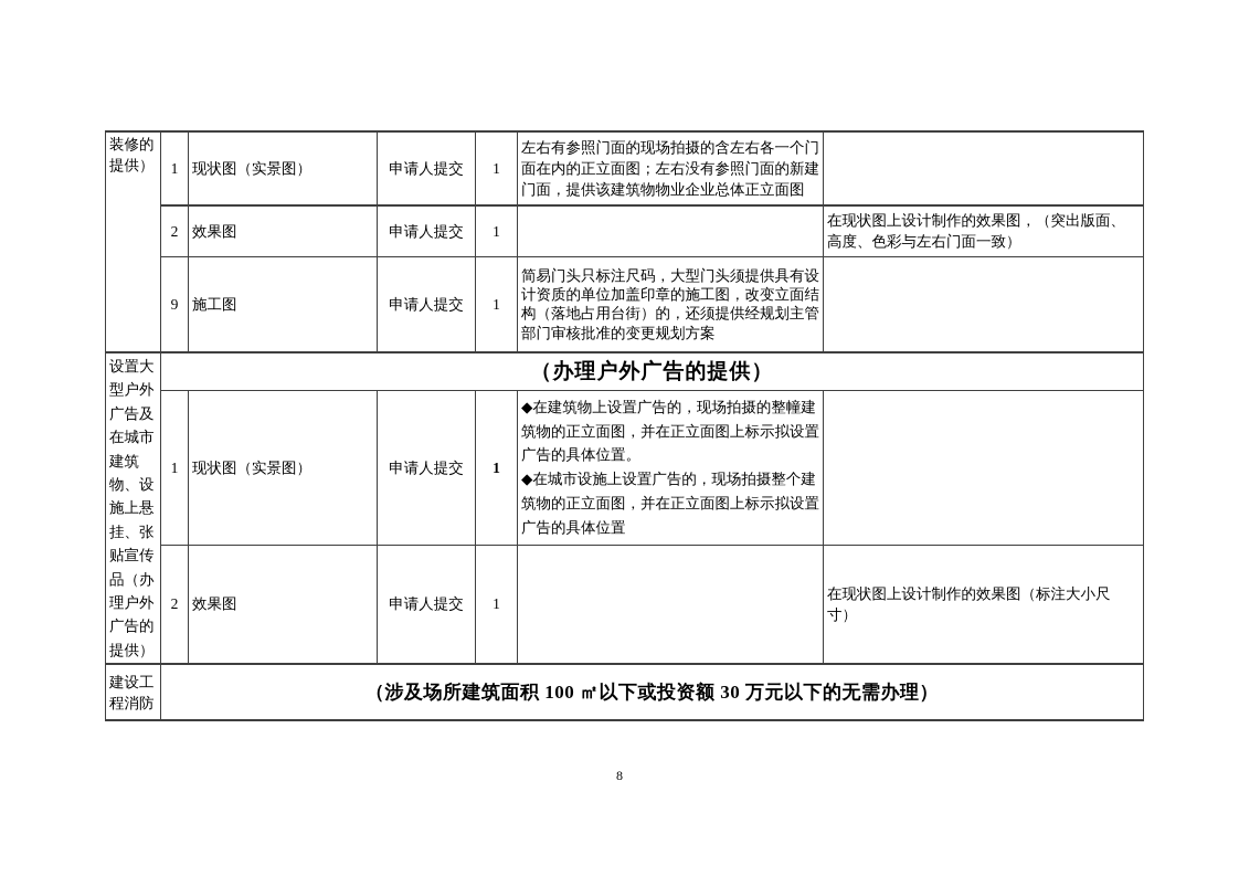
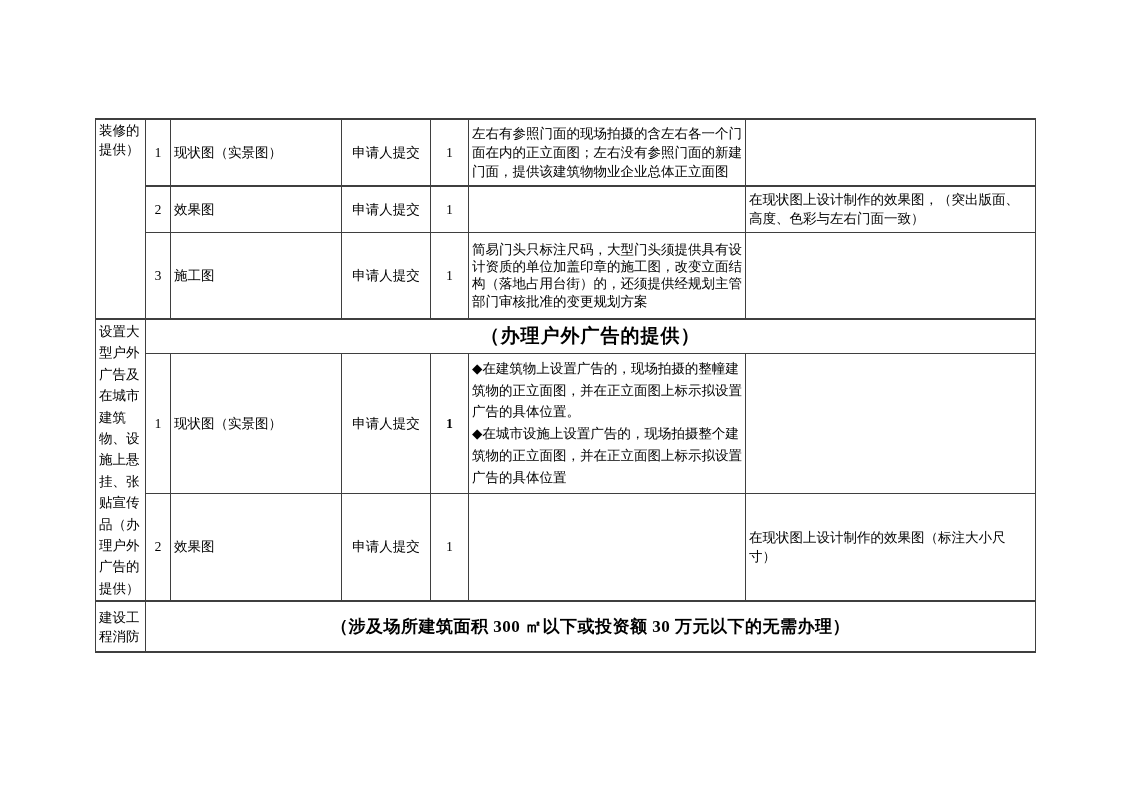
  装修的提供）	1	现状图（实景图）	申请人提交	1	左右有参照门面的现场拍摄的含左右各一个门面在内的正立面图；左右没有参照门面的新建门面，提供该建筑物物业企业总体正立面图
  2	效果图	申请人提交	1		在现状图上设计制作的效果图，（突出版面、高度、色彩与左右门面一致）
- 9	施工图	申请人提交	1	简易门头只标注尺码，大型门头须提供具有设计资质的单位加盖印章的施工图，改变立面结构（落地占用台街）的，还须提供经规划主管部门审核批准的变更规划方案
+ 3	施工图	申请人提交	1	简易门头只标注尺码，大型门头须提供具有设计资质的单位加盖印章的施工图，改变立面结构（落地占用台街）的，还须提供经规划主管部门审核批准的变更规划方案
  设置大型户外广告及在城市 建筑物、设施上悬挂、张贴宣传品（办理户外广告的提供）	（办理户外广告的提供）
  1	现状图（实景图）	申请人提交	1	◆在建筑物上设置广告的，现场拍摄的整幢建筑物的正立面图，并在正立面图上标示拟设置广告的具体位置。 ◆在城市设施上设置广告的，现场拍摄整个建筑物的正立面图，并在正立面图上标示拟设置广告的具体位置
  2	效果图	申请人提交	1		在现状图上设计制作的效果图（标注大小尺寸）
- 建设工程消防	（涉及场所建筑面积 100 ㎡以下或投资额 30 万元以下的无需办理）
+ 建设工程消防	（涉及场所建筑面积 300 ㎡以下或投资额 30 万元以下的无需办理）
- 8
